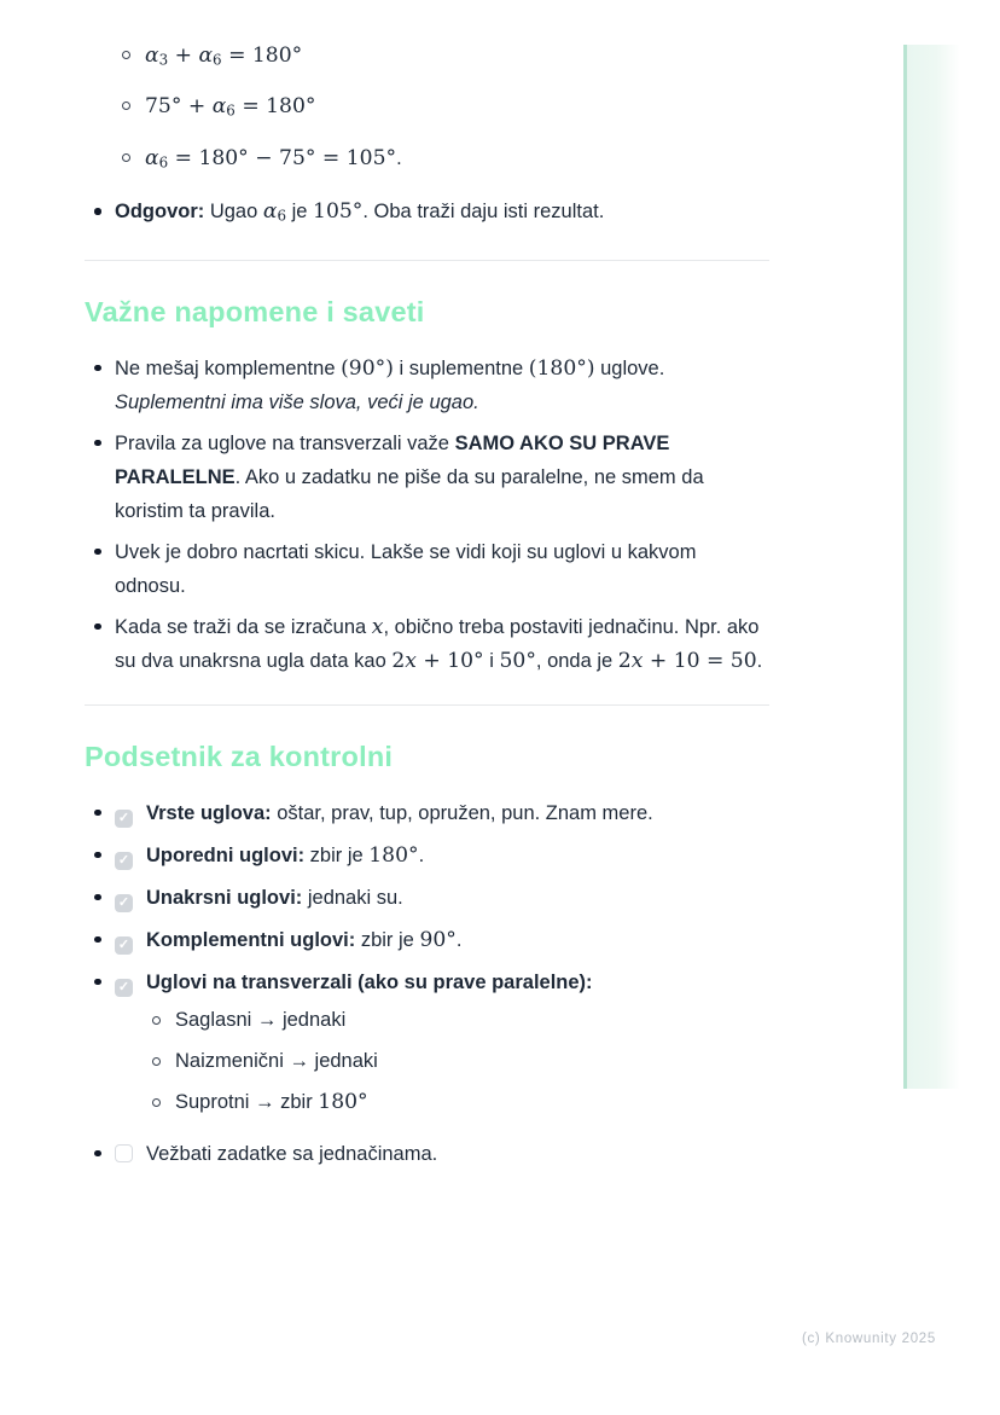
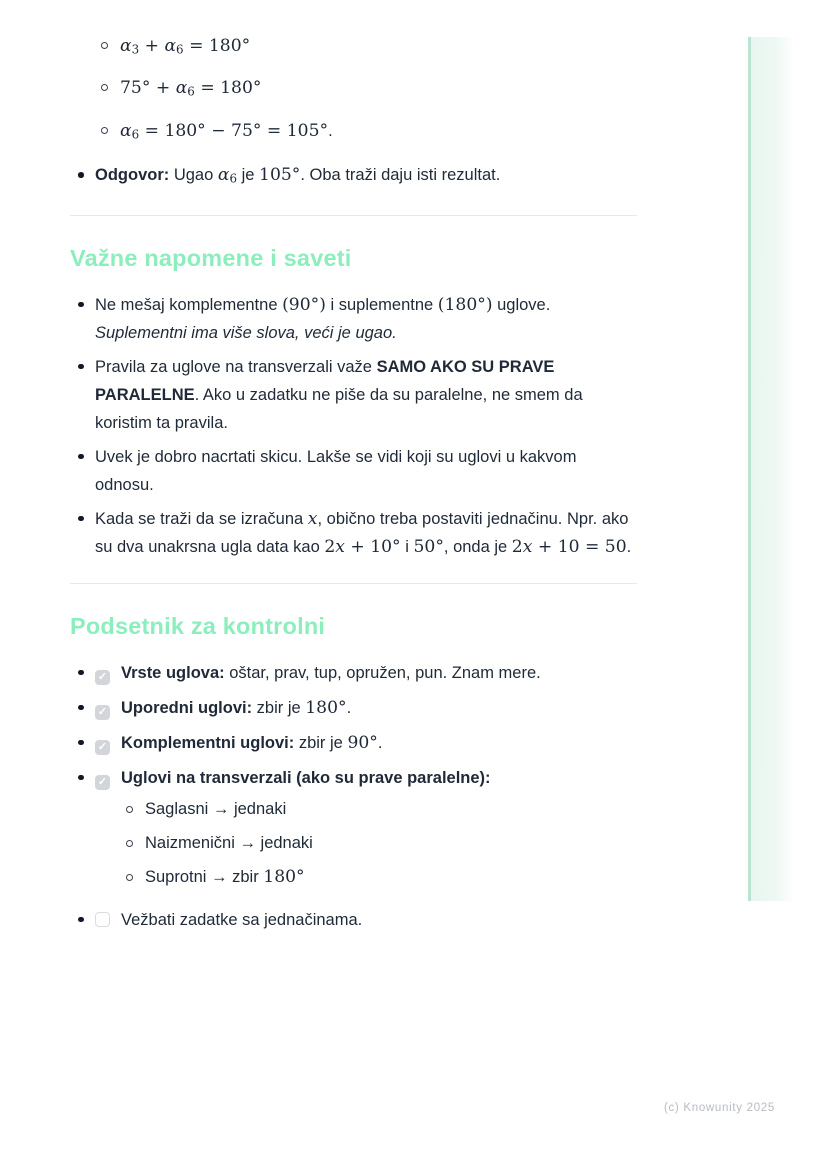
  α3 + α6 = 180°
  75° + α6 = 180°
  α6 = 180° − 75° = 105°.
  Odgovor: Ugao α6 je 105°. Oba traži daju isti rezultat.
  Važne napomene i saveti
  Ne mešaj komplementne (90°) i suplementne (180°) uglove. Suplementni ima više slova, veći je ugao.
  Pravila za uglove na transverzali važe SAMO AKO SU PRAVE PARALELNE. Ako u zadatku ne piše da su paralelne, ne smem da koristim ta pravila.
  Uvek je dobro nacrtati skicu. Lakše se vidi koji su uglovi u kakvom odnosu.
  Kada se traži da se izračuna x, obično treba postaviti jednačinu. Npr. ako su dva unakrsna ugla data kao 2x + 10° i 50°, onda je 2x + 10 = 50.
  Podsetnik za kontrolni
  Vrste uglova: oštar, prav, tup, opružen, pun. Znam mere.
  Uporedni uglovi: zbir je 180°.
- Unakrsni uglovi: jednaki su.
  Komplementni uglovi: zbir je 90°.
  Uglovi na transverzali (ako su prave paralelne):
  Saglasni → jednaki
  Naizmenični → jednaki
  Suprotni → zbir 180°
  Vežbati zadatke sa jednačinama.
  (c) Knowunity 2025
